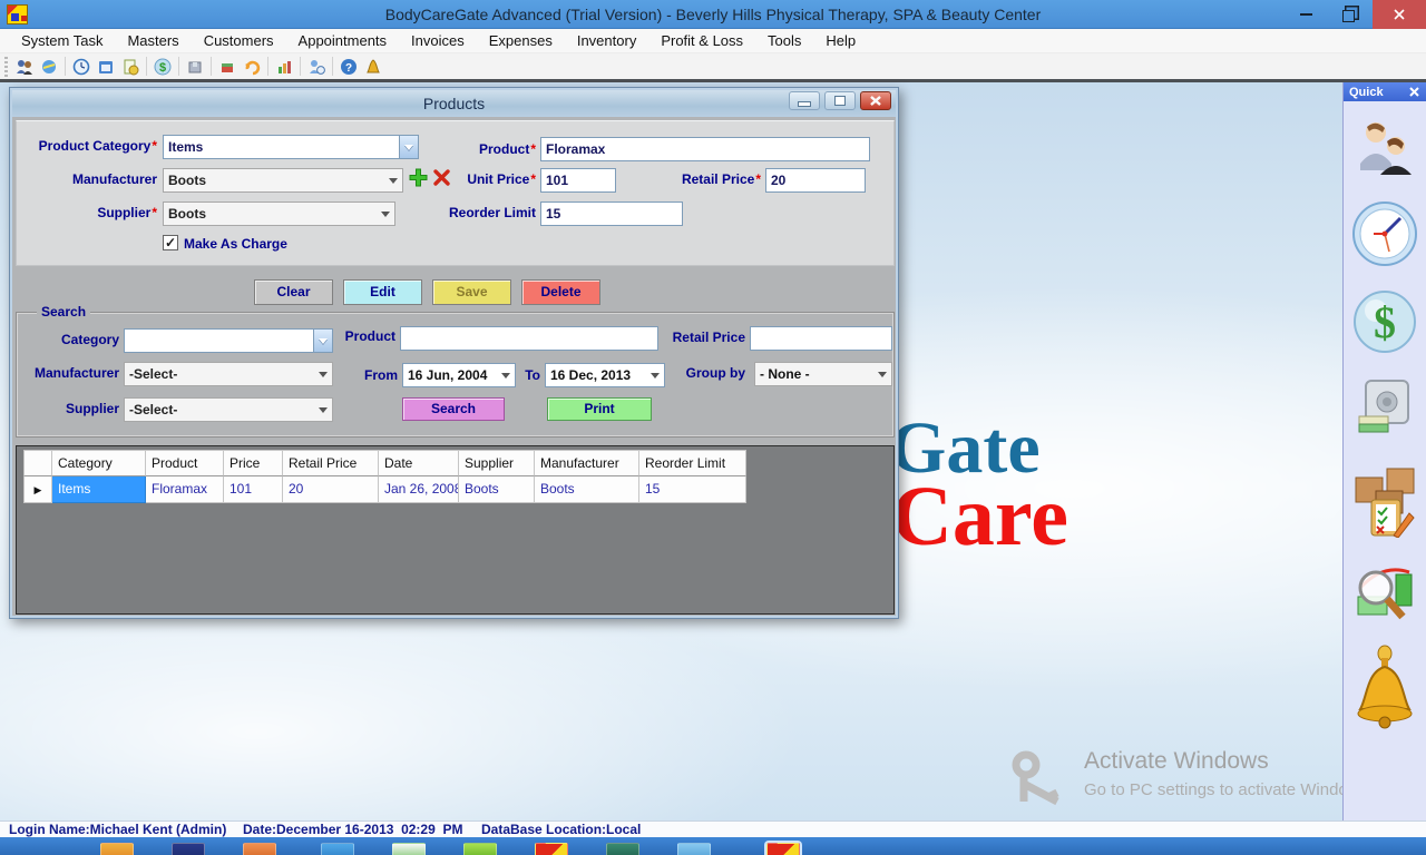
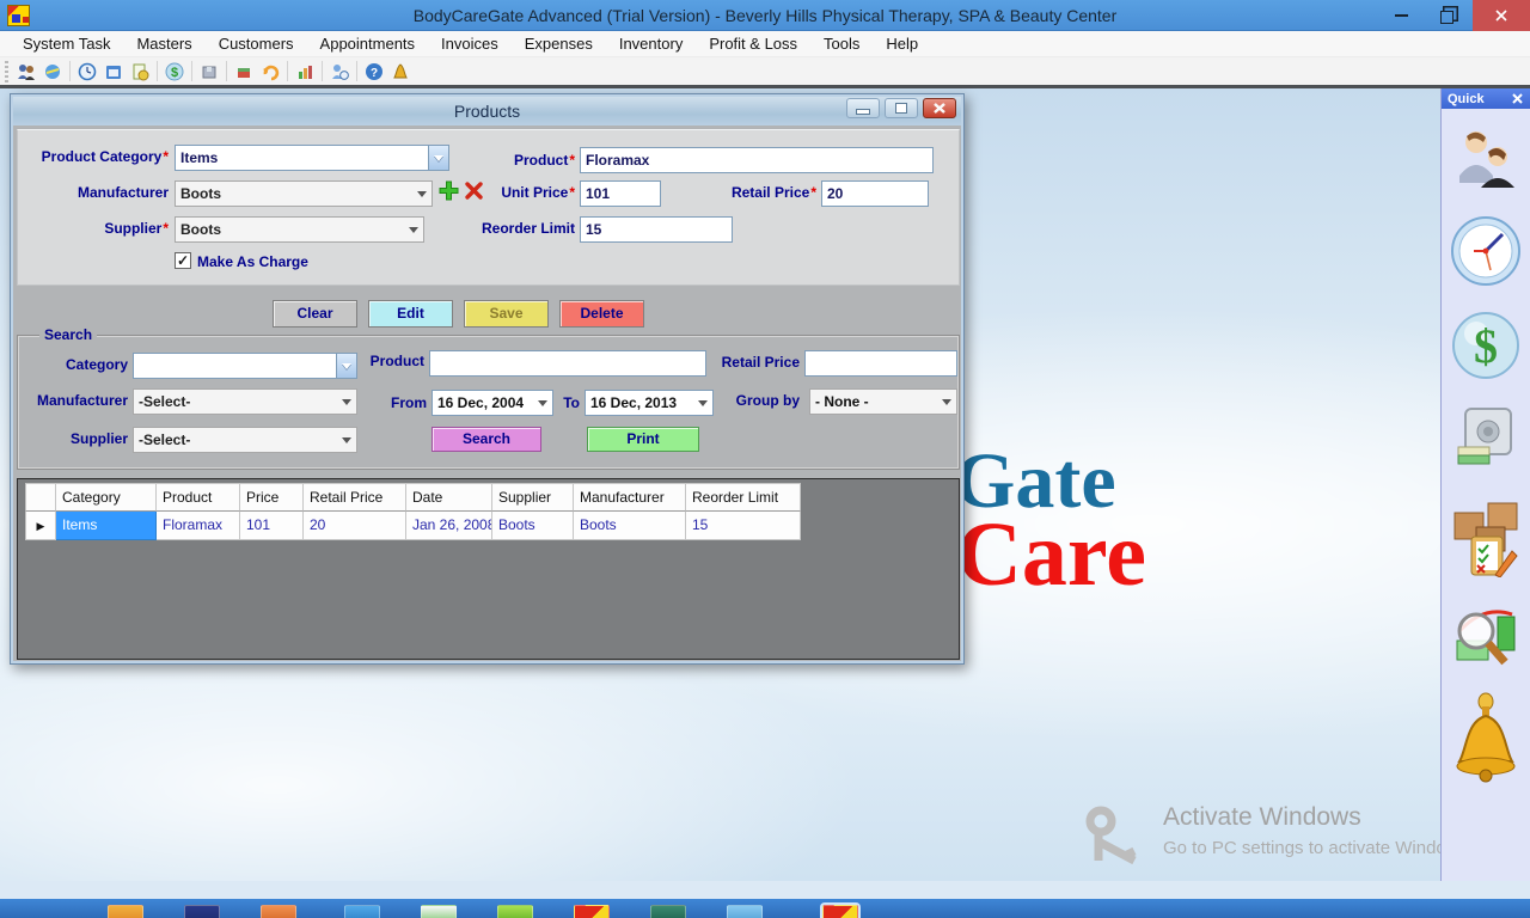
  BodyCareGate Advanced (Trial Version) - Beverly Hills Physical Therapy, SPA & Beauty Center
  System Task
  Masters
  Customers
  Appointments
  Invoices
  Expenses
  Inventory
  Profit & Loss
  Tools
  Help
  $
  ?
  Gate
  Care
  Activate Windows
  Go to PC settings to activate Wind
  Quick
  $
  Products
  Product Category*
  Items
  Product*
  Floramax
  Manufacturer
  Boots
  Unit Price*
  101
  Retail Price*
  20
  Supplier*
  Boots
  Reorder Limit
  15
  Make As Charge
  Clear
  Edit
  Save
  Delete
  Search
  Category
  Product
  Retail Price
  Manufacturer
  -Select-
  From
- 16 Jun, 2004
+ 16 Dec, 2004
  To
  16 Dec, 2013
  Group by
  - None -
  Supplier
  -Select-
  Search
  Print
  Category
  Product
  Price
  Retail Price
  Date
  Supplier
  Manufacturer
  Reorder Limit
  Items
  Floramax
  101
  20
  Jan 26, 200
  Boots
  Boots
  15
- Login Name:Michael Kent (Admin)
- Date:December 16-2013 02:29 PM
- DataBase Location:Local
